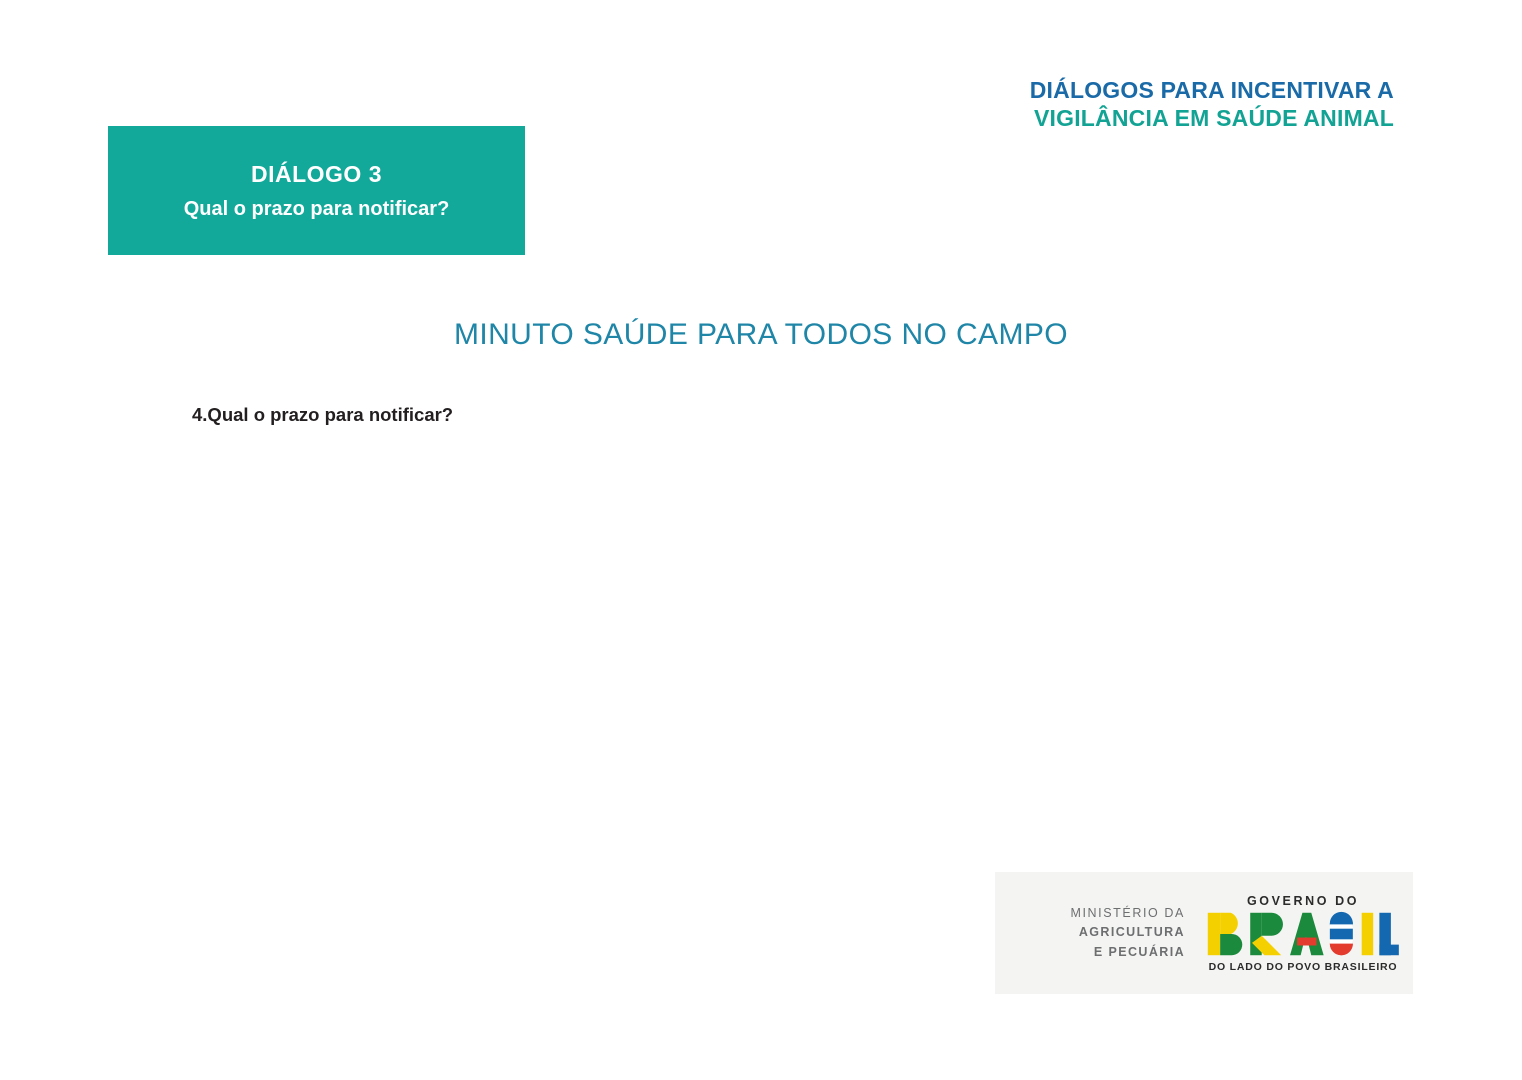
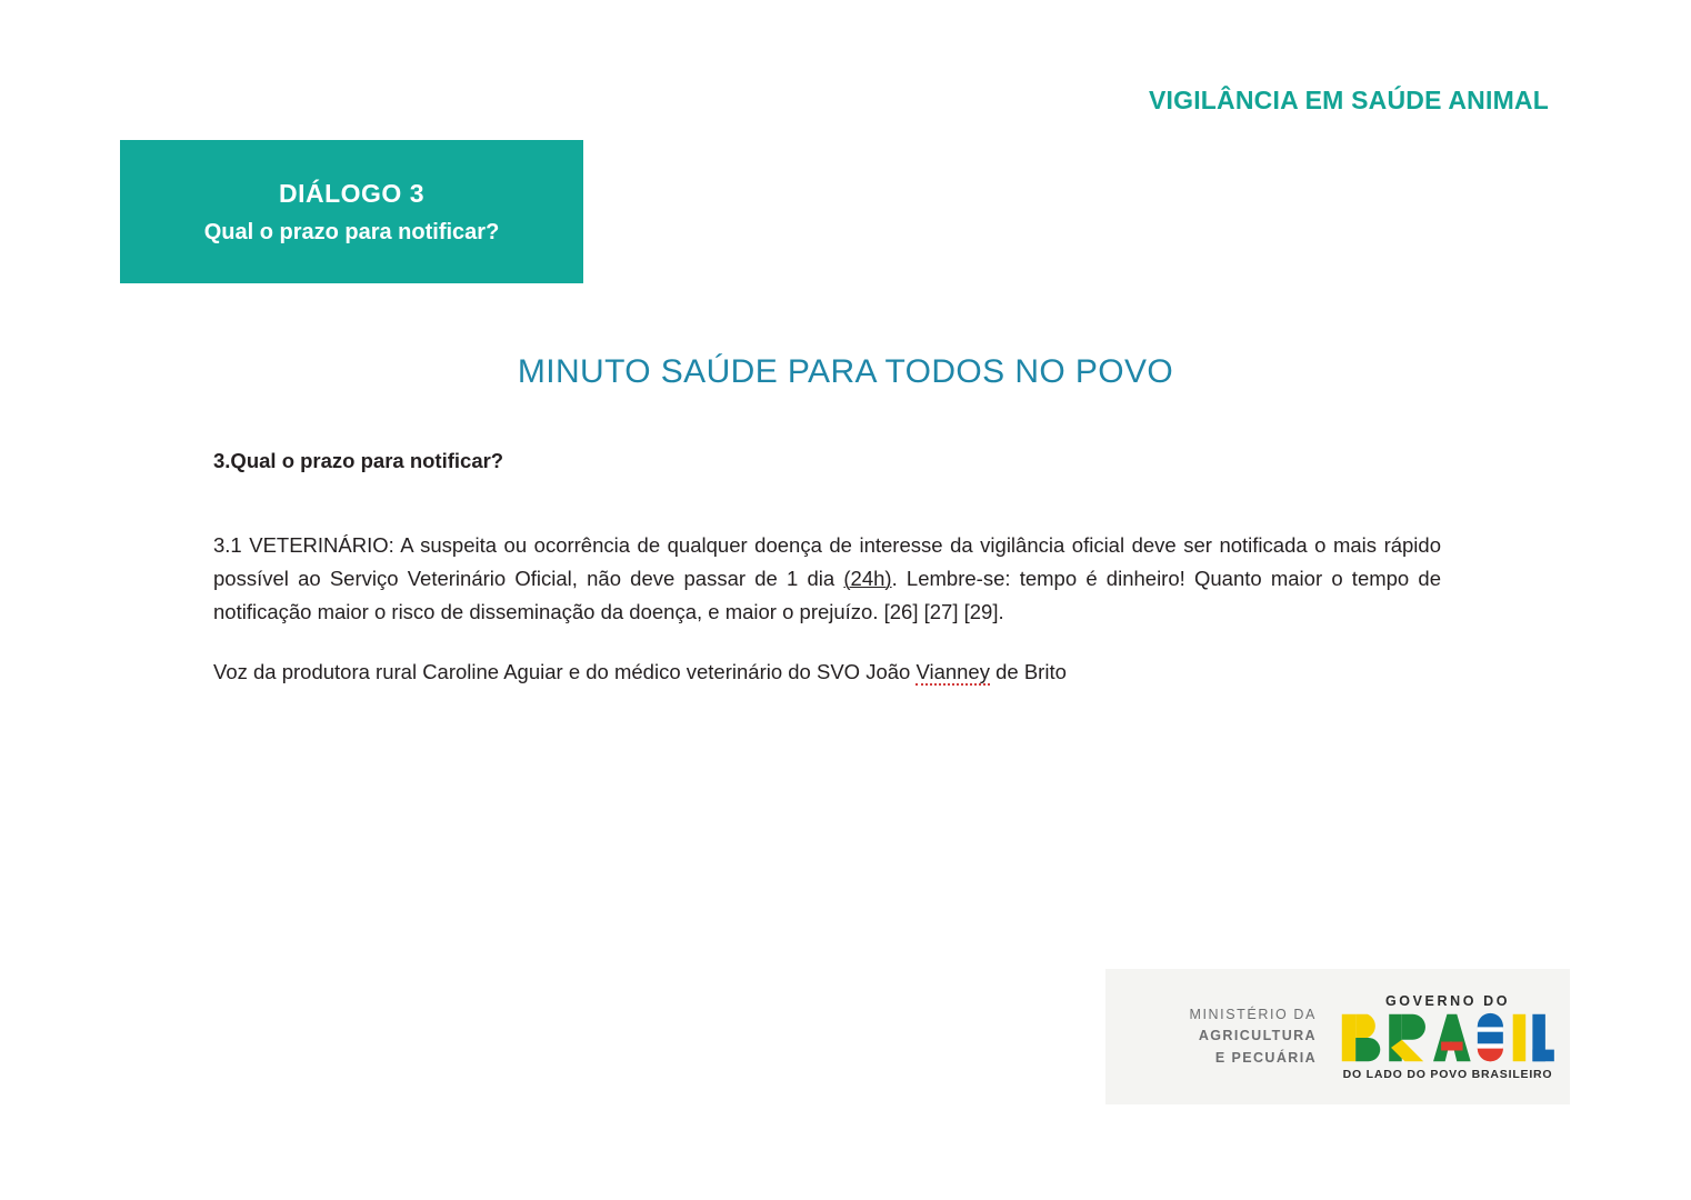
- DIÁLOGOS PARA INCENTIVAR A
  VIGILÂNCIA EM SAÚDE ANIMAL
  DIÁLOGO 3
  Qual o prazo para notificar?
- MINUTO SAÚDE PARA TODOS NO CAMPO
+ MINUTO SAÚDE PARA TODOS NO POVO
- 4.Qual o prazo para notificar?
+ 3.Qual o prazo para notificar?
+ 3.1 VETERINÁRIO: A suspeita ou ocorrência de qualquer doença de interesse da vigilância oficial deve ser notificada o mais rápido possível ao Serviço Veterinário Oficial, não deve passar de 1 dia (24h). Lembre-se: tempo é dinheiro! Quanto maior o tempo de notificação maior o risco de disseminação da doença, e maior o prejuízo. [26] [27] [29].
+ Voz da produtora rural Caroline Aguiar e do médico veterinário do SVO João Vianney de Brito
  MINISTÉRIO DA
  AGRICULTURA
  E PECUÁRIA
  GOVERNO DO
  DO LADO DO POVO BRASILEIRO
